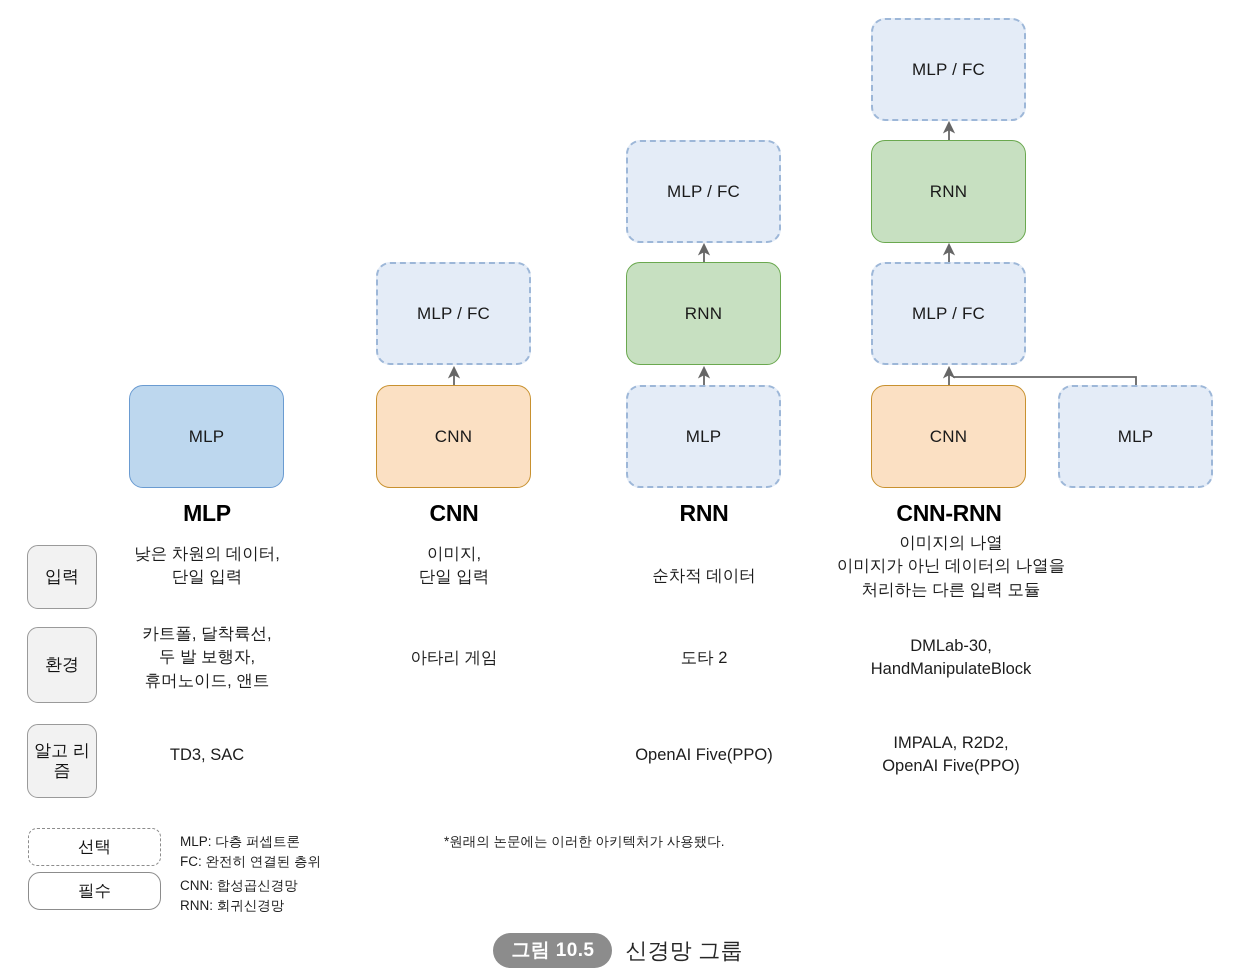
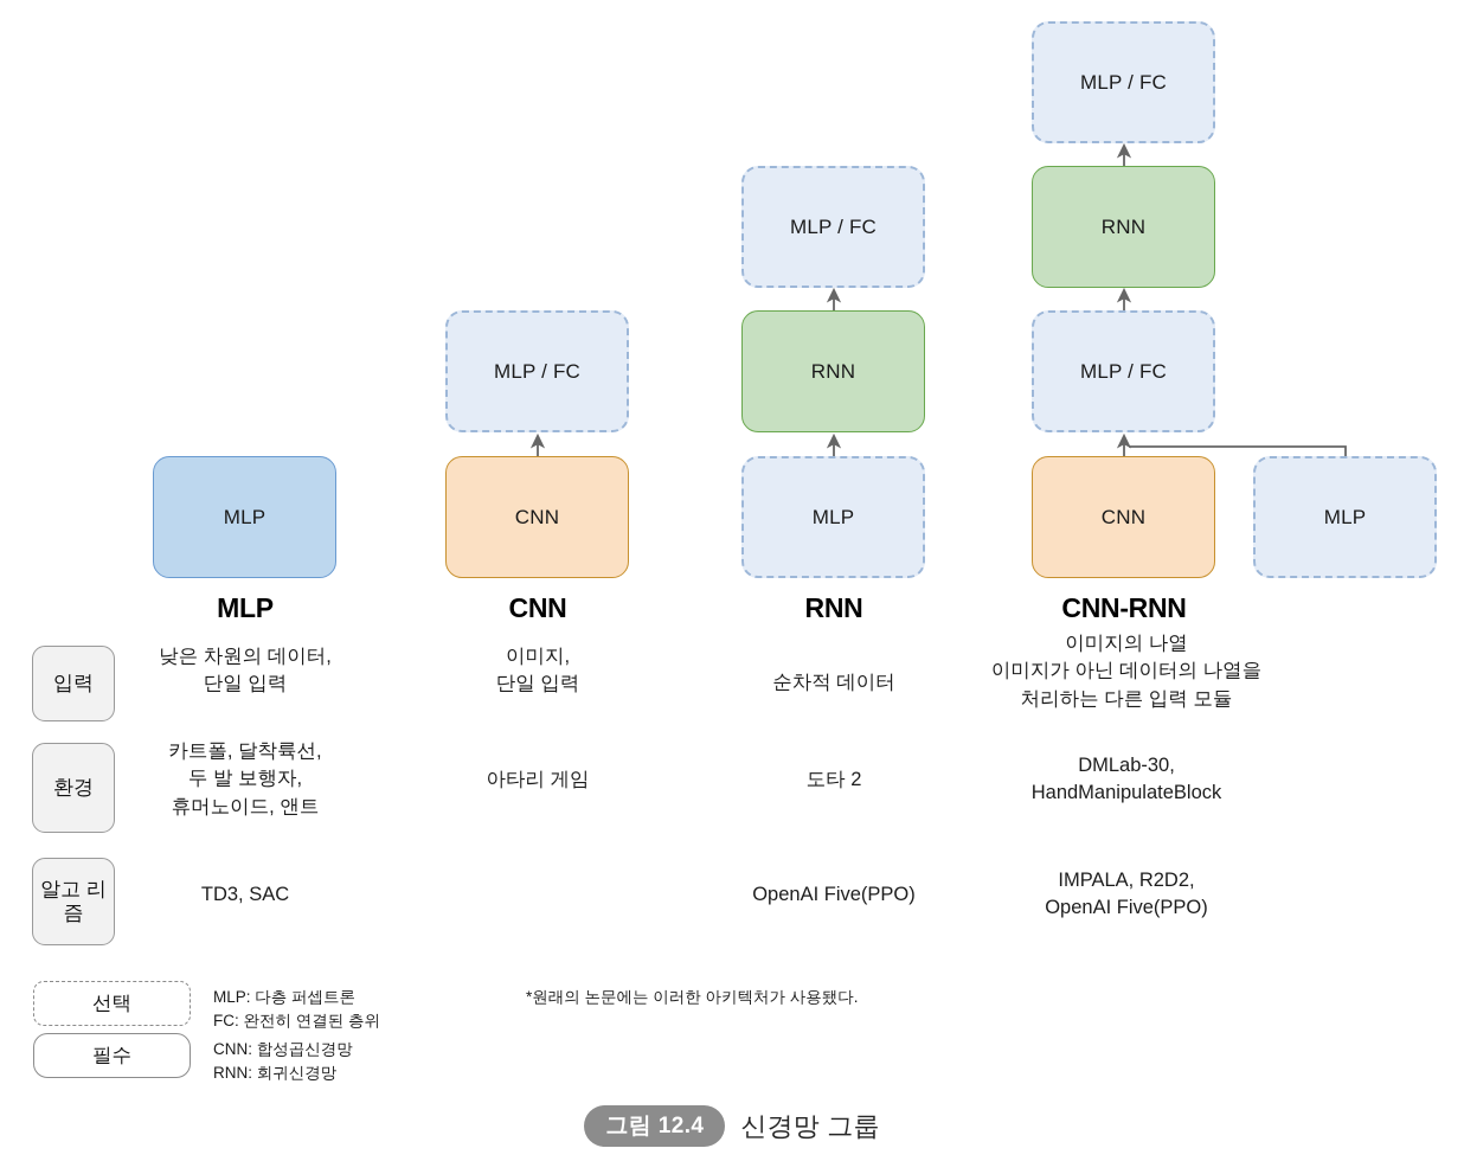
  MLP
  CNN
  MLP / FC
  MLP
  RNN
  MLP / FC
  CNN
  MLP
  MLP / FC
  RNN
  MLP / FC
  MLP
  CNN
  RNN
  CNN-RNN
  입력
  환경
  알고 리즘
  낮은 차원의 데이터,
  단일 입력
  이미지,
  단일 입력
  순차적 데이터
  이미지의 나열
  이미지가 아닌 데이터의 나열을
  처리하는 다른 입력 모듈
  카트폴, 달착륙선,
  두 발 보행자,
  휴머노이드, 앤트
  아타리 게임
  도타 2
  DMLab-30,
  HandManipulateBlock
  TD3, SAC
  OpenAI Five(PPO)
  IMPALA, R2D2,
  OpenAI Five(PPO)
  선택
  필수
  MLP: 다층 퍼셉트론
  FC: 완전히 연결된 층위
  CNN: 합성곱신경망
  RNN: 회귀신경망
  *원래의 논문에는 이러한 아키텍처가 사용됐다.
- 그림 10.5
+ 그림 12.4
  신경망 그룹
